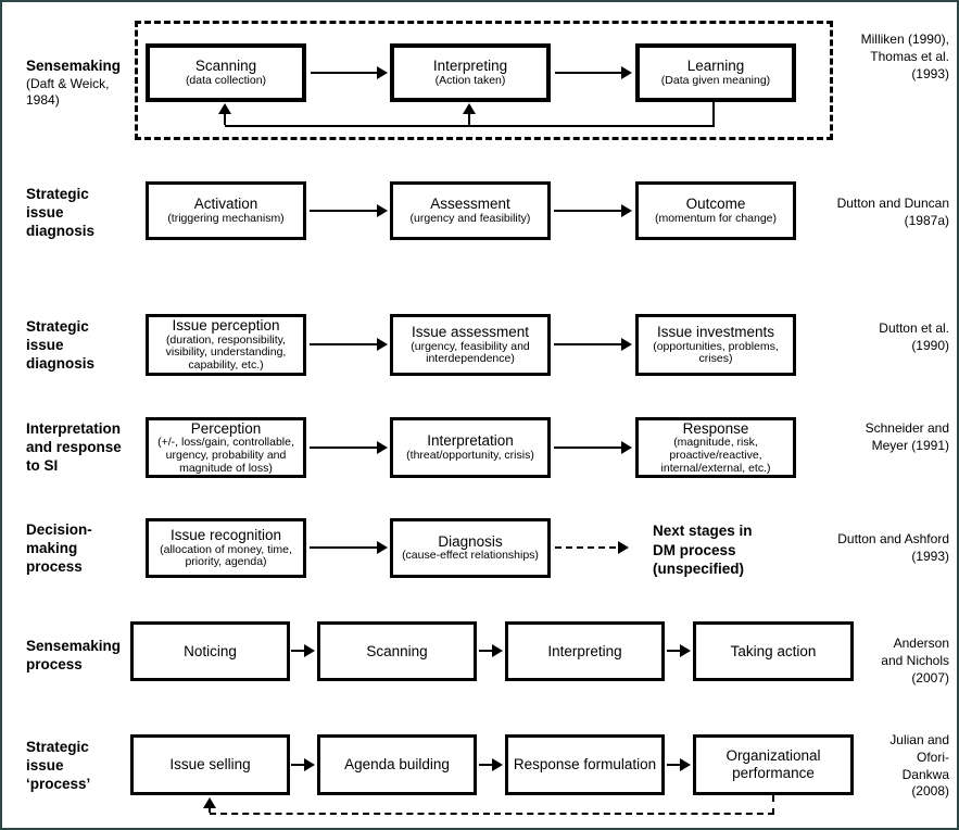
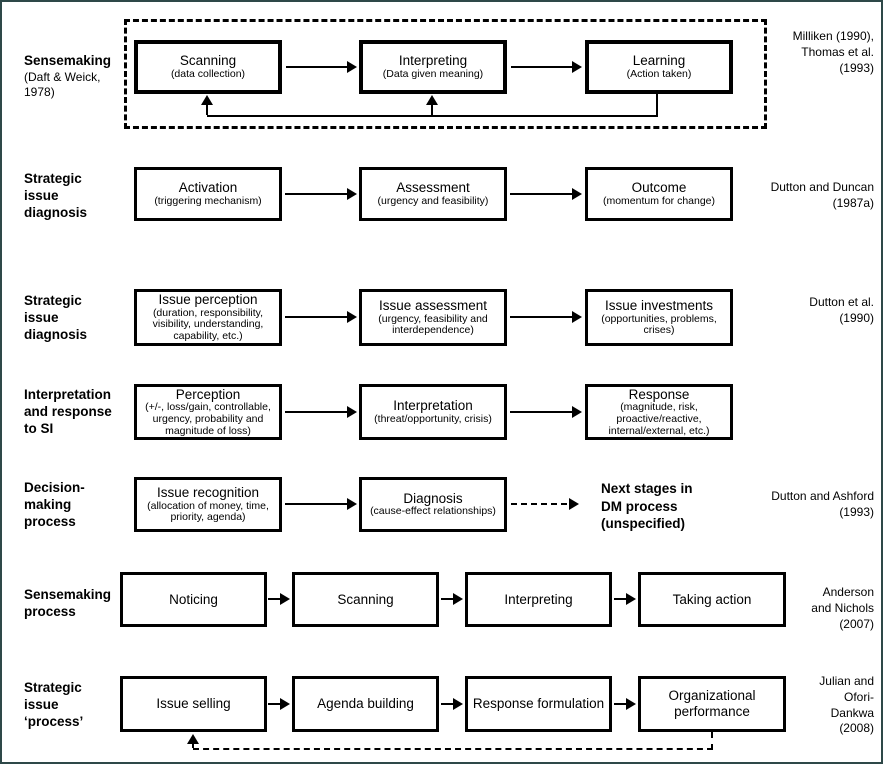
  Sensemaking
- (Daft & Weick, 1984)
+ (Daft & Weick, 1978)
  Scanning
  (data collection)
  Interpreting
- (Action taken)
+ (Data given meaning)
  Learning
- (Data given meaning)
+ (Action taken)
  Milliken (1990), Thomas et al. (1993)
  Strategic issue diagnosis
  Activation
  (triggering mechanism)
  Assessment
  (urgency and feasibility)
  Outcome
  (momentum for change)
  Dutton and Duncan (1987a)
  Strategic issue diagnosis
  Issue perception
  (duration, responsibility, visibility, understanding, capability, etc.)
  Issue assessment
  (urgency, feasibility and interdependence)
  Issue investments
  (opportunities, problems, crises)
  Dutton et al. (1990)
  Interpretation and response to SI
  Perception
  (+/-, loss/gain, controllable, urgency, probability and magnitude of loss)
  Interpretation
  (threat/opportunity, crisis)
  Response
  (magnitude, risk, proactive/reactive, internal/external, etc.)
- Schneider and Meyer (1991)
  Decision-making process
  Issue recognition
  (allocation of money, time, priority, agenda)
  Diagnosis
  (cause-effect relationships)
  Next stages in DM process (unspecified)
  Dutton and Ashford (1993)
  Sensemaking process
  Noticing
  Scanning
  Interpreting
  Taking action
  Anderson and Nichols (2007)
  Strategic issue ‘process’
  Issue selling
  Agenda building
  Response formulation
  Organizational performance
  Julian and Ofori-Dankwa (2008)
